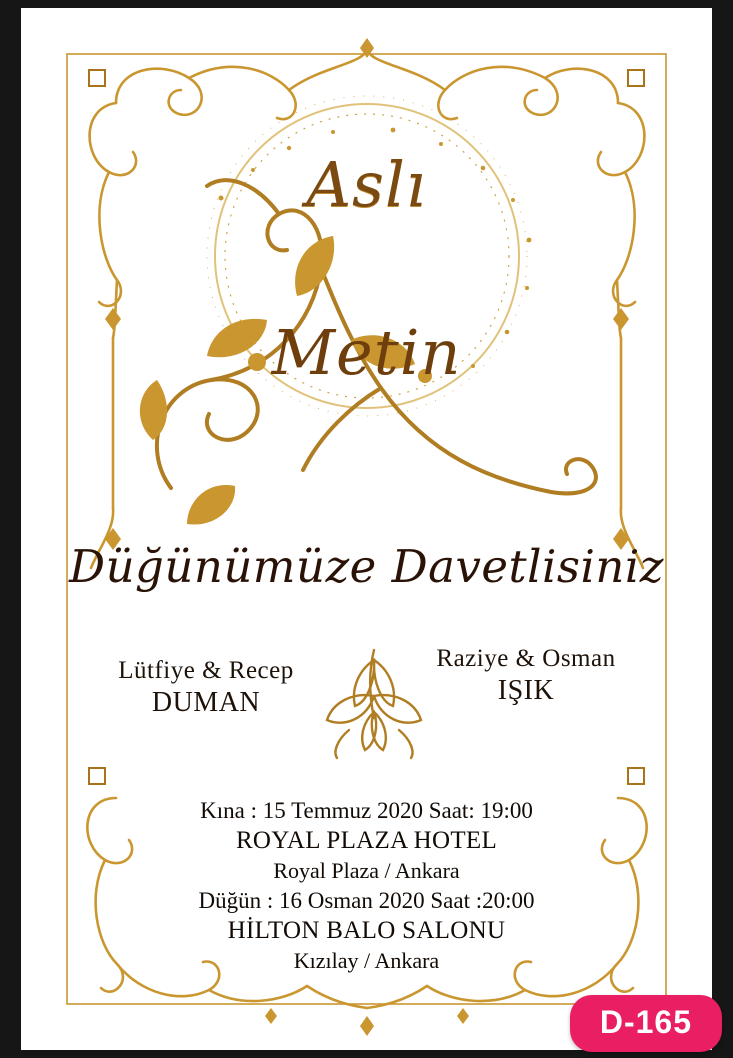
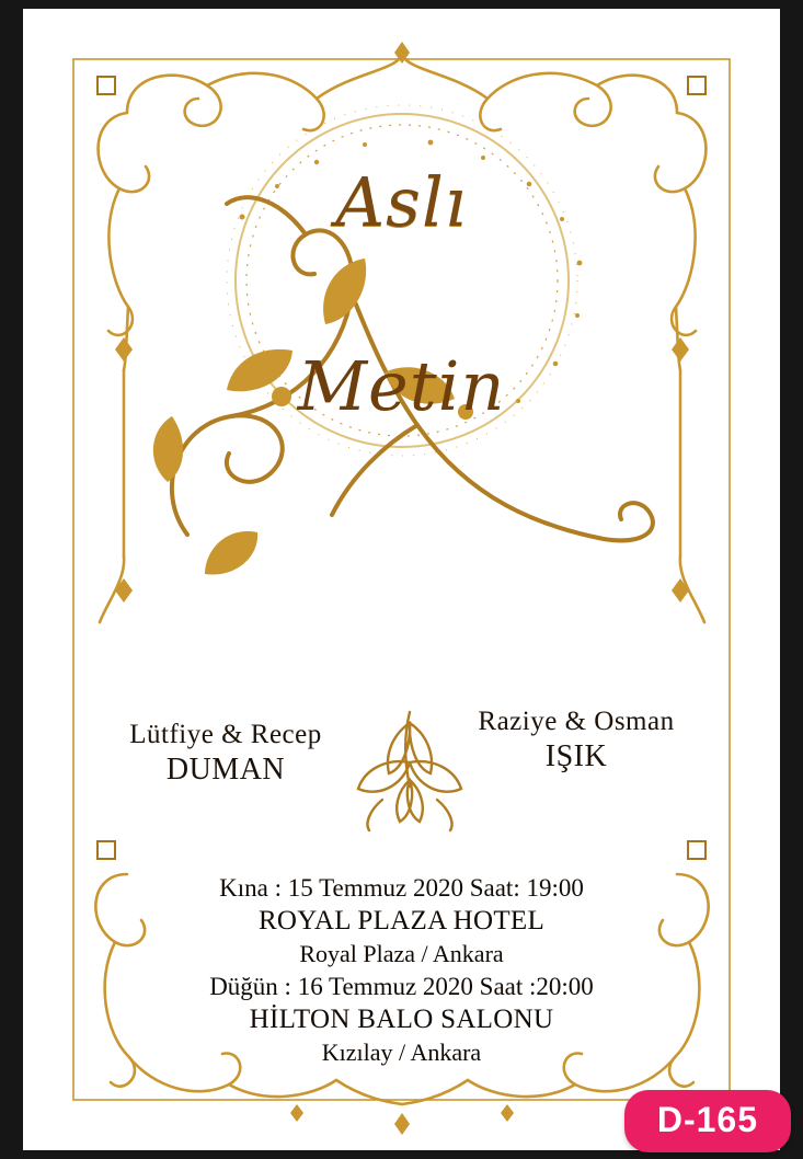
  Aslı
  Metin
- Düğünümüze Davetlisiniz
  Lütfiye & Recep
  DUMAN
  Raziye & Osman
  IŞIK
  Kına : 15 Temmuz 2020 Saat: 19:00
  ROYAL PLAZA HOTEL
  Royal Plaza / Ankara
- Düğün : 16 Osman 2020 Saat :20:00
+ Düğün : 16 Temmuz 2020 Saat :20:00
  HİLTON BALO SALONU
  Kızılay / Ankara
  D-165
